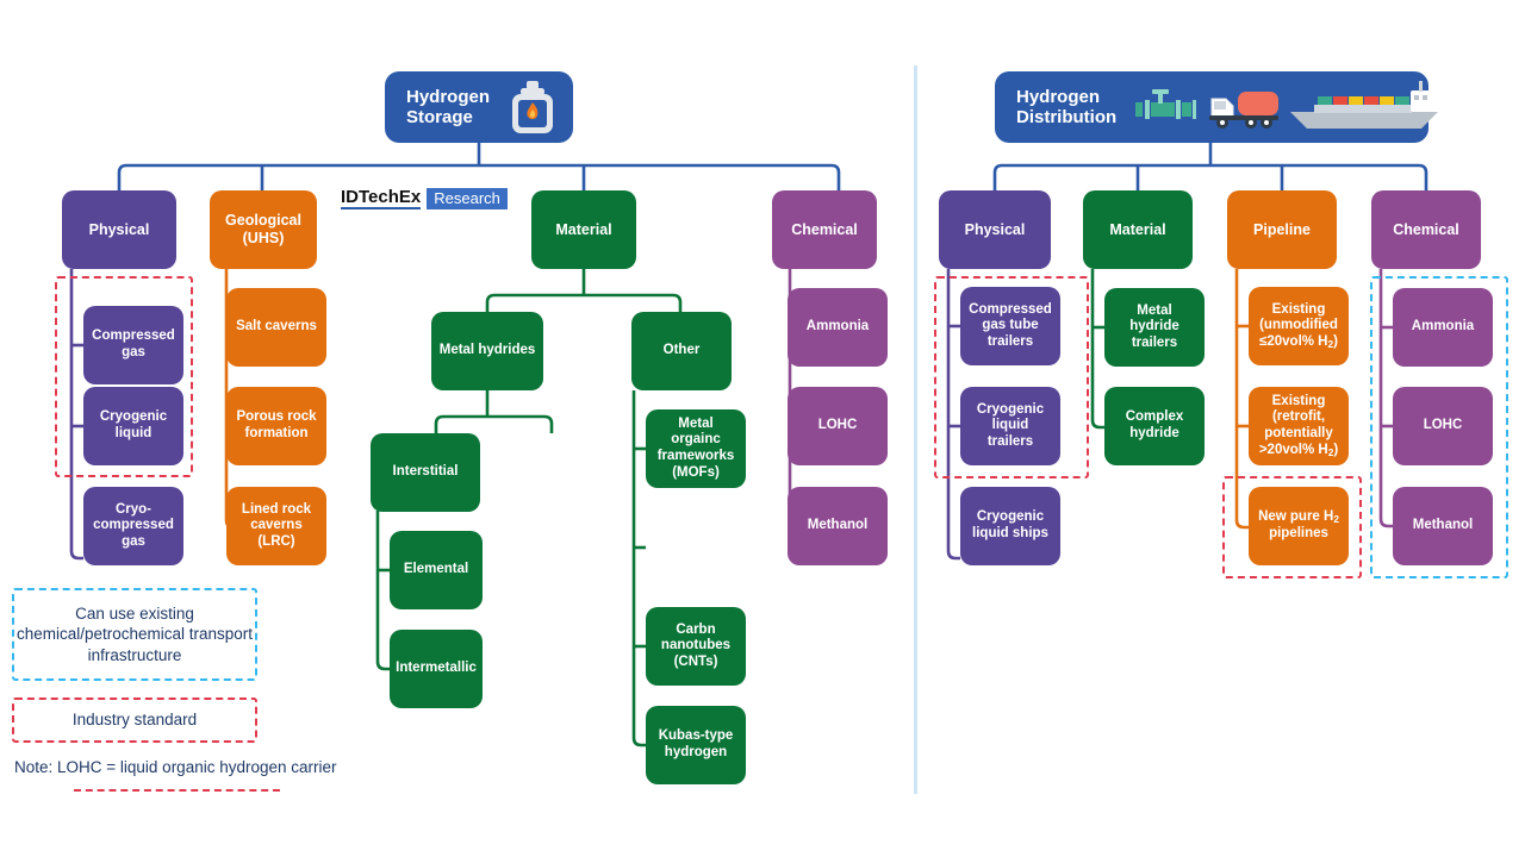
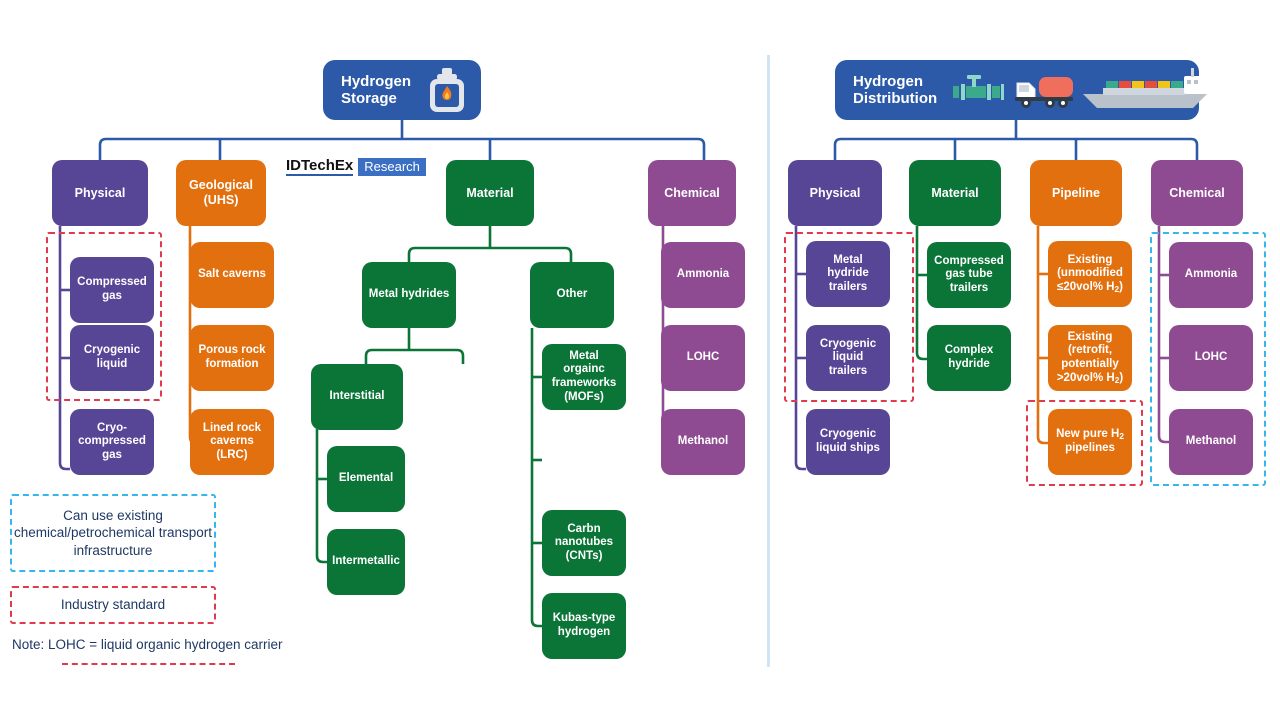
  Hydrogen
  Storage
  IDTechEx
  Research
  Hydrogen
  Distribution
  Physical
  Compressed gas
  Cryogenic liquid
  Cryo-compressed gas
  Geological (UHS)
  Salt caverns
  Porous rock formation
  Lined rock caverns (LRC)
  Material
  Metal hydrides
  Other
  Interstitial
  Elemental
  Intermetallic
  Metal orgainc frameworks (MOFs)
  Carbn nanotubes (CNTs)
  Kubas-type hydrogen
  Chemical
  Ammonia
  LOHC
  Methanol
  Physical
- Compressed gas tube trailers
+ Metal hydride trailers
  Cryogenic liquid trailers
  Cryogenic liquid ships
  Material
- Metal hydride trailers
+ Compressed gas tube trailers
  Complex hydride
  Pipeline
  Existing (unmodified ≤20vol% H2)
  Existing (retrofit, potentially >20vol% H2)
  New pure H2 pipelines
  Chemical
  Ammonia
  LOHC
  Methanol
  Can use existing chemical/petrochemical transport infrastructure
  Industry standard
  Note: LOHC = liquid organic hydrogen carrier
